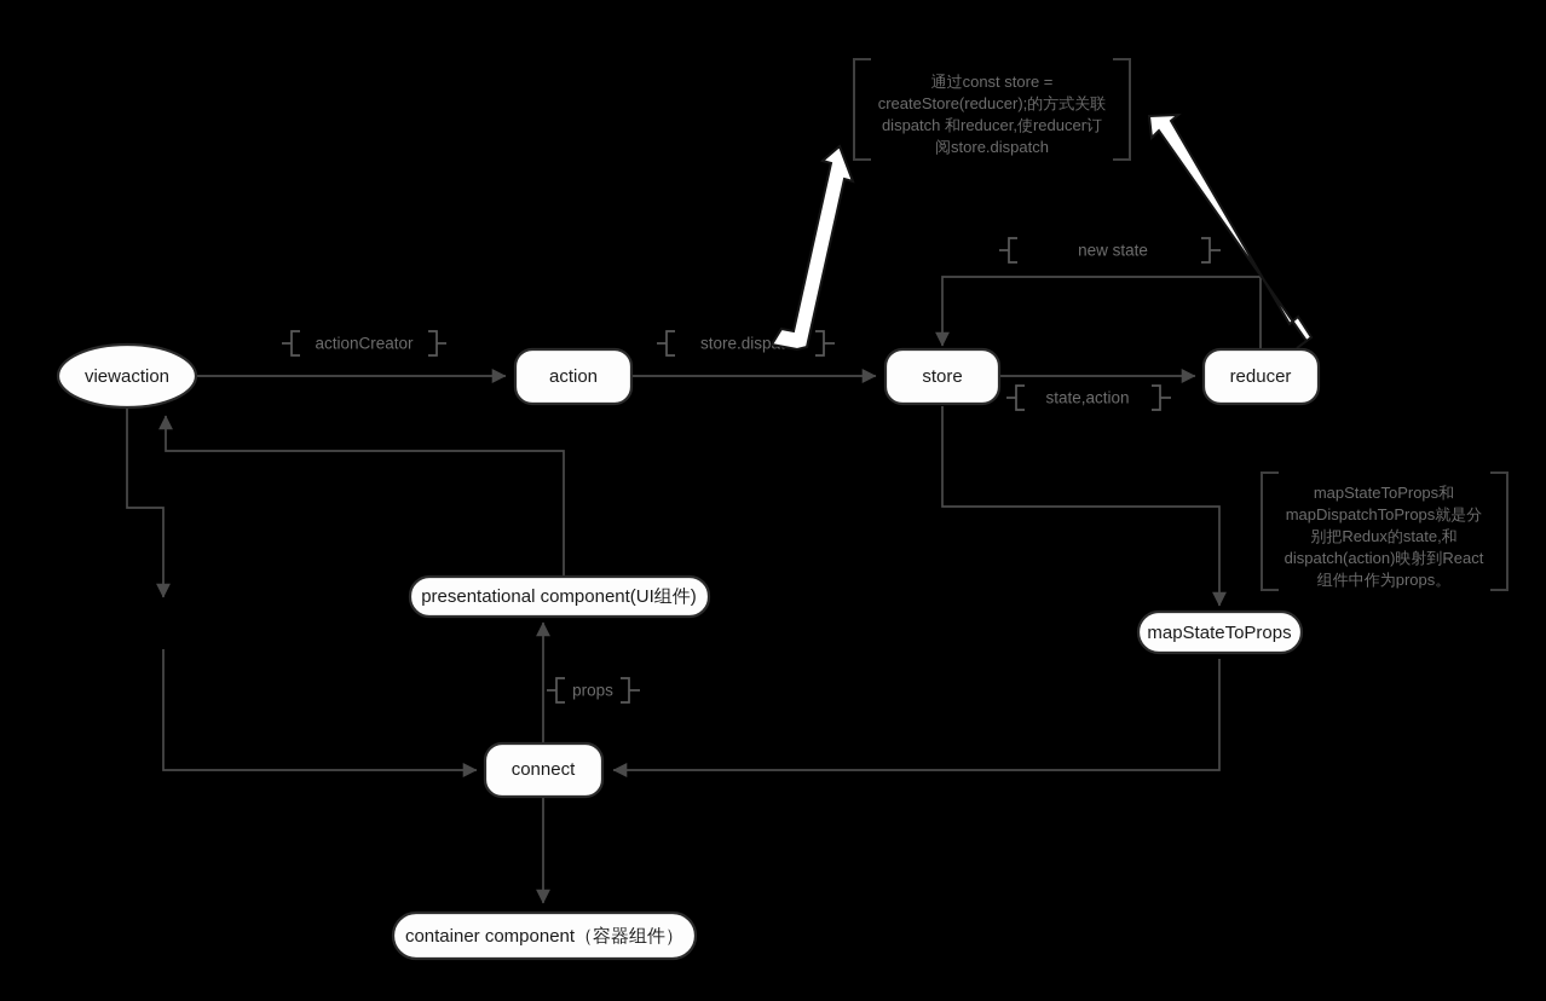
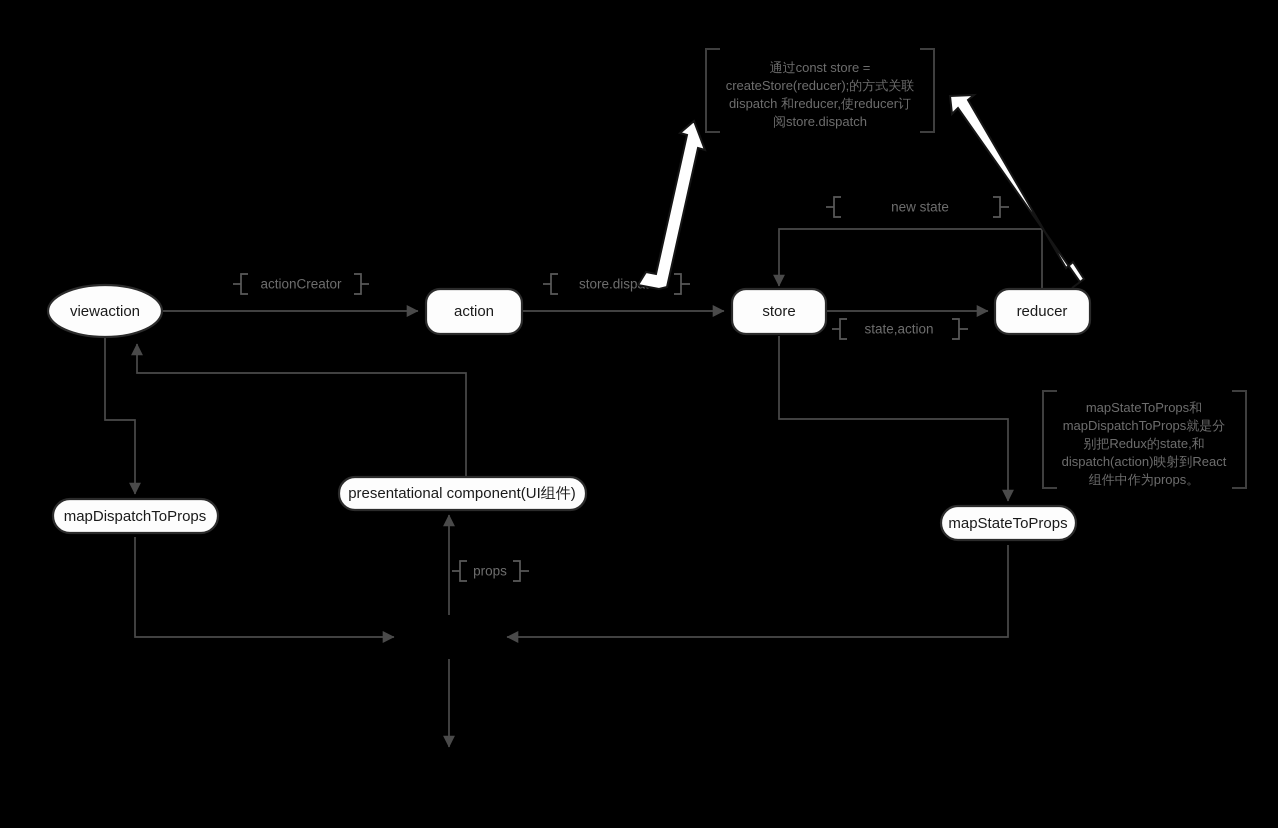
  actionCreator
  store.disp
  new state
  state,action
  props
  通过const store =
  createStore(reducer);的方式关联
  dispatch 和reducer,使reducer订
  阅store.dispatch
  mapStateToProps和
  mapDispatchToProps就是分
  别把Redux的state,和
  dispatch(action)映射到React
  组件中作为props。
  viewaction
  action
  store
  reducer
+ mapDispatchToProps
  presentational component(UI组件)
  mapStateToProps
- connect
- container component（容器组件）
